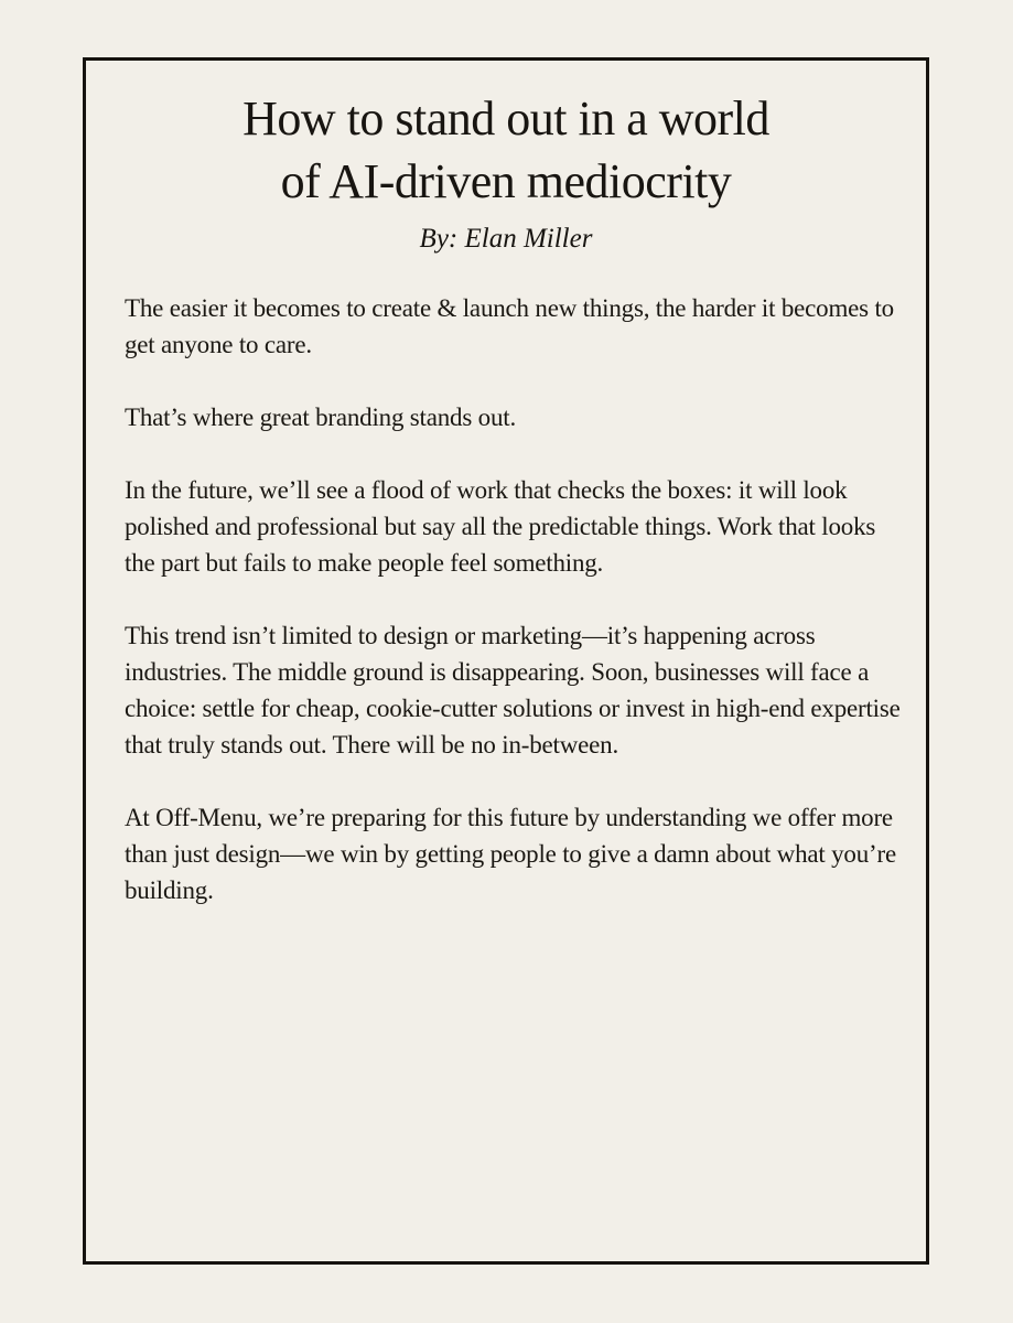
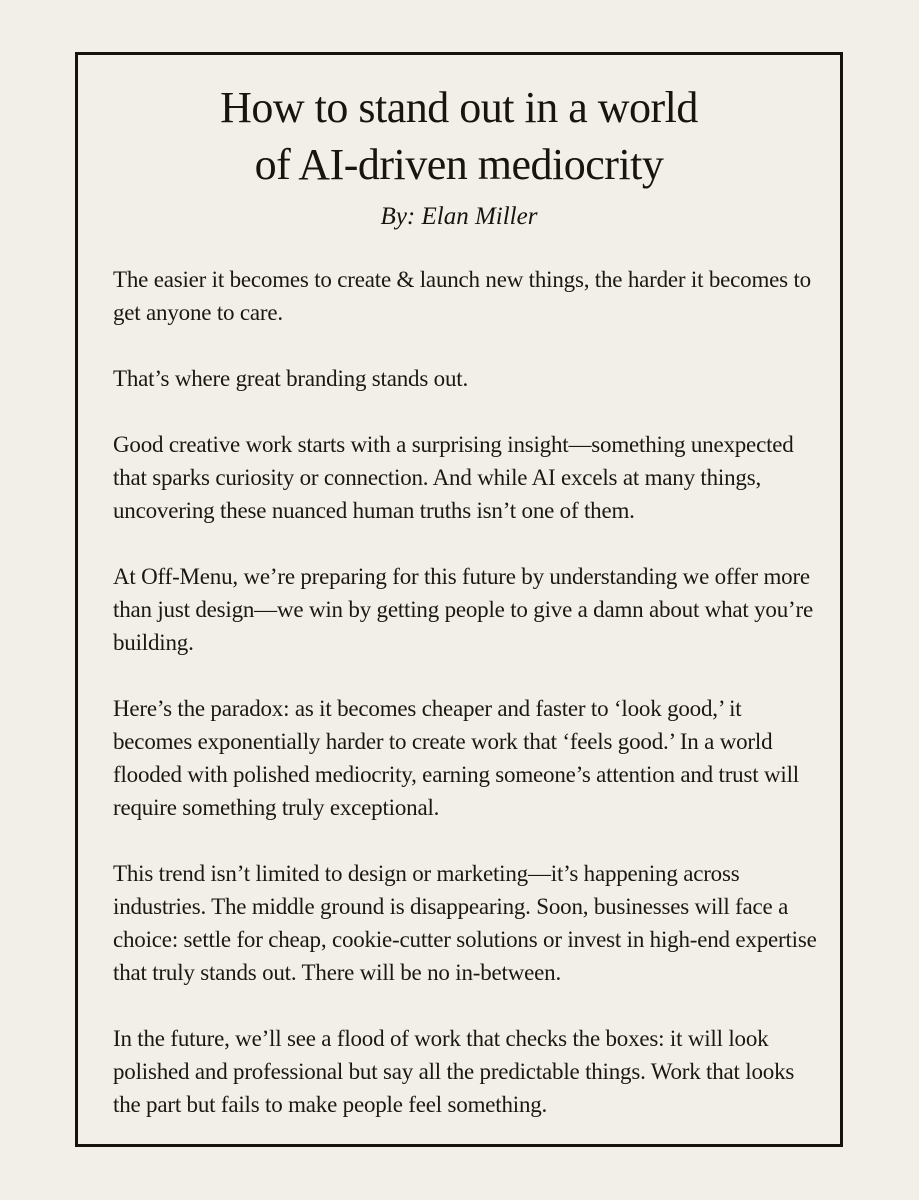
  How to stand out in a world
  of AI-driven mediocrity
  By: Elan Miller
  The easier it becomes to create & launch new things, the harder it becomes to get anyone to care.
  That’s where great branding stands out.
+ Good creative work starts with a surprising insight—something unexpected that sparks curiosity or connection. And while AI excels at many things, uncovering these nuanced human truths isn’t one of them.
- In the future, we’ll see a flood of work that checks the boxes: it will look polished and professional but say all the predictable things. Work that looks the part but fails to make people feel something.
+ At Off-Menu, we’re preparing for this future by understanding we offer more than just design—we win by getting people to give a damn about what you’re building.
+ Here’s the paradox: as it becomes cheaper and faster to ‘look good,’ it becomes exponentially harder to create work that ‘feels good.’ In a world flooded with polished mediocrity, earning someone’s attention and trust will require something truly exceptional.
  This trend isn’t limited to design or marketing—it’s happening across industries. The middle ground is disappearing. Soon, businesses will face a choice: settle for cheap, cookie-cutter solutions or invest in high-end expertise that truly stands out. There will be no in-between.
- At Off-Menu, we’re preparing for this future by understanding we offer more than just design—we win by getting people to give a damn about what you’re building.
+ In the future, we’ll see a flood of work that checks the boxes: it will look polished and professional but say all the predictable things. Work that looks the part but fails to make people feel something.
